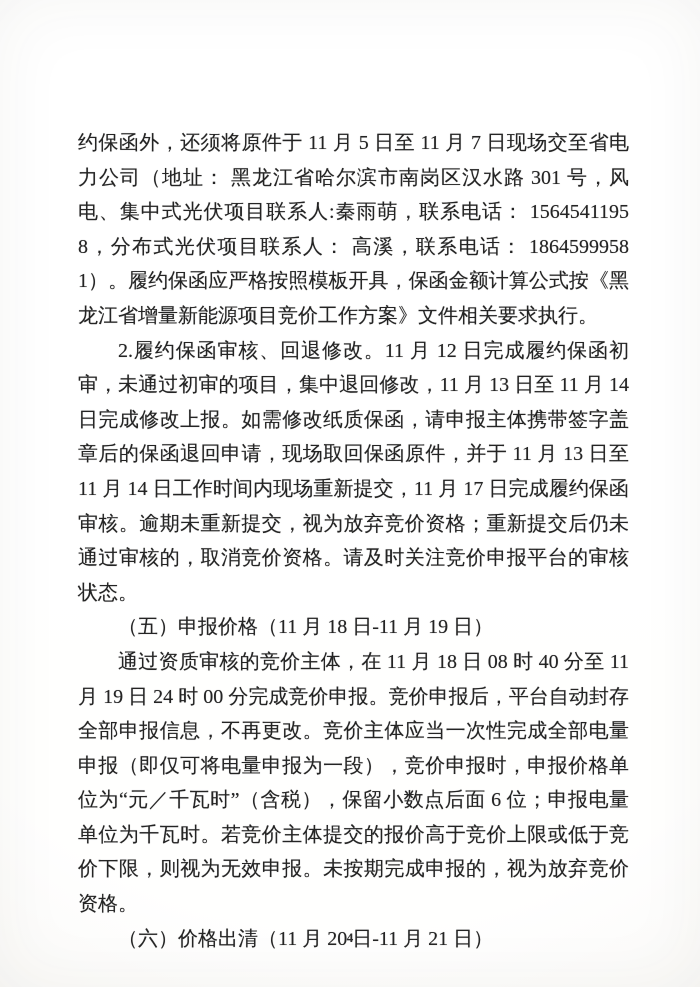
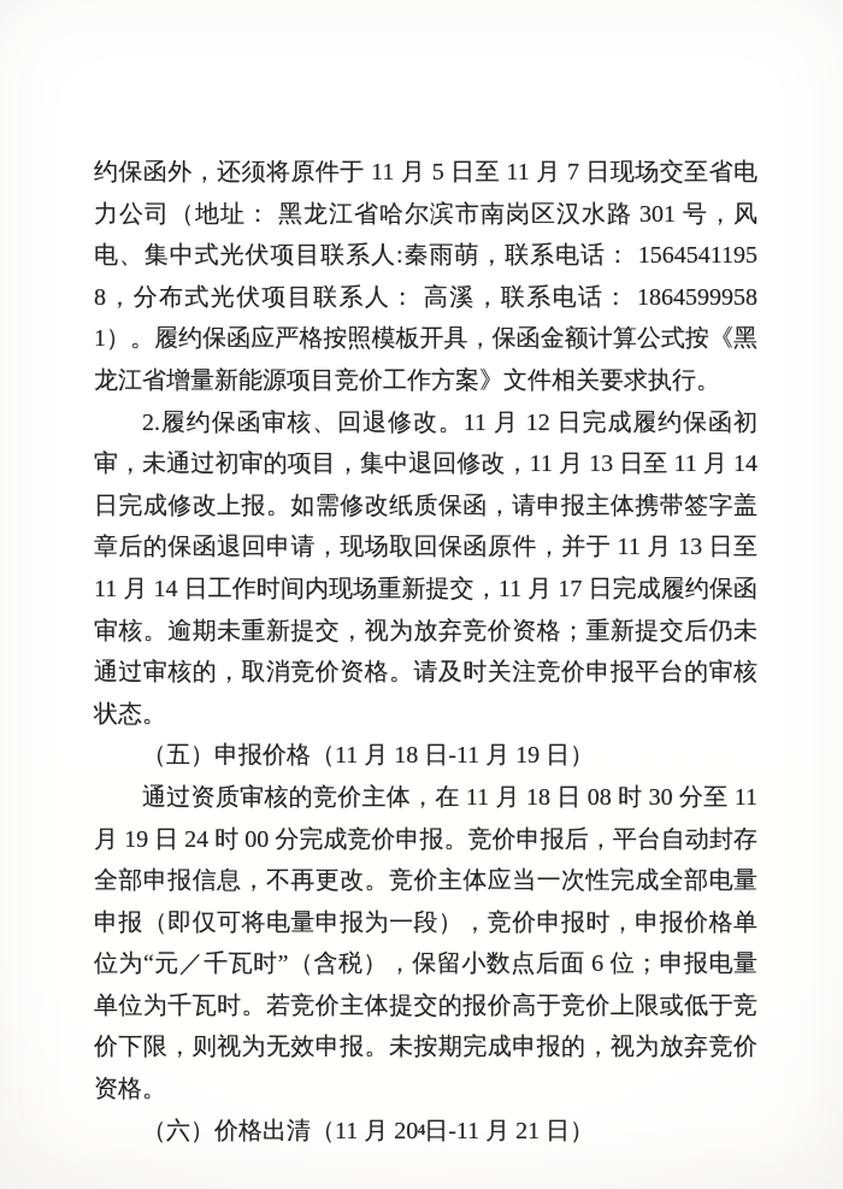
  约保函外，还须将原件于 11 月 5 日至 11 月 7 日现场交至省电力公司（地址： 黑龙江省哈尔滨市南岗区汉水路 301 号，风电、集中式光伏项目联系人:秦雨萌，联系电话： 15645411958，分布式光伏项目联系人： 高溪，联系电话： 18645999581）。履约保函应严格按照模板开具，保函金额计算公式按《黑龙江省增量新能源项目竞价工作方案》文件相关要求执行。
  2.履约保函审核、回退修改。11 月 12 日完成履约保函初审，未通过初审的项目，集中退回修改，11 月 13 日至 11 月 14 日完成修改上报。如需修改纸质保函，请申报主体携带签字盖章后的保函退回申请，现场取回保函原件，并于 11 月 13 日至 11 月 14 日工作时间内现场重新提交，11 月 17 日完成履约保函审核。逾期未重新提交，视为放弃竞价资格；重新提交后仍未通过审核的，取消竞价资格。请及时关注竞价申报平台的审核状态。
  （五）申报价格（11 月 18 日-11 月 19 日）
- 通过资质审核的竞价主体，在 11 月 18 日 08 时 40 分至 11 月 19 日 24 时 00 分完成竞价申报。竞价申报后，平台自动封存全部申报信息，不再更改。竞价主体应当一次性完成全部电量申报（即仅可将电量申报为一段），竞价申报时，申报价格单位为“元／千瓦时”（含税），保留小数点后面 6 位；申报电量单位为千瓦时。若竞价主体提交的报价高于竞价上限或低于竞价下限，则视为无效申报。未按期完成申报的，视为放弃竞价资格。
+ 通过资质审核的竞价主体，在 11 月 18 日 08 时 30 分至 11 月 19 日 24 时 00 分完成竞价申报。竞价申报后，平台自动封存全部申报信息，不再更改。竞价主体应当一次性完成全部电量申报（即仅可将电量申报为一段），竞价申报时，申报价格单位为“元／千瓦时”（含税），保留小数点后面 6 位；申报电量单位为千瓦时。若竞价主体提交的报价高于竞价上限或低于竞价下限，则视为无效申报。未按期完成申报的，视为放弃竞价资格。
  （六）价格出清（11 月 20 日-11 月 21 日）
  4
